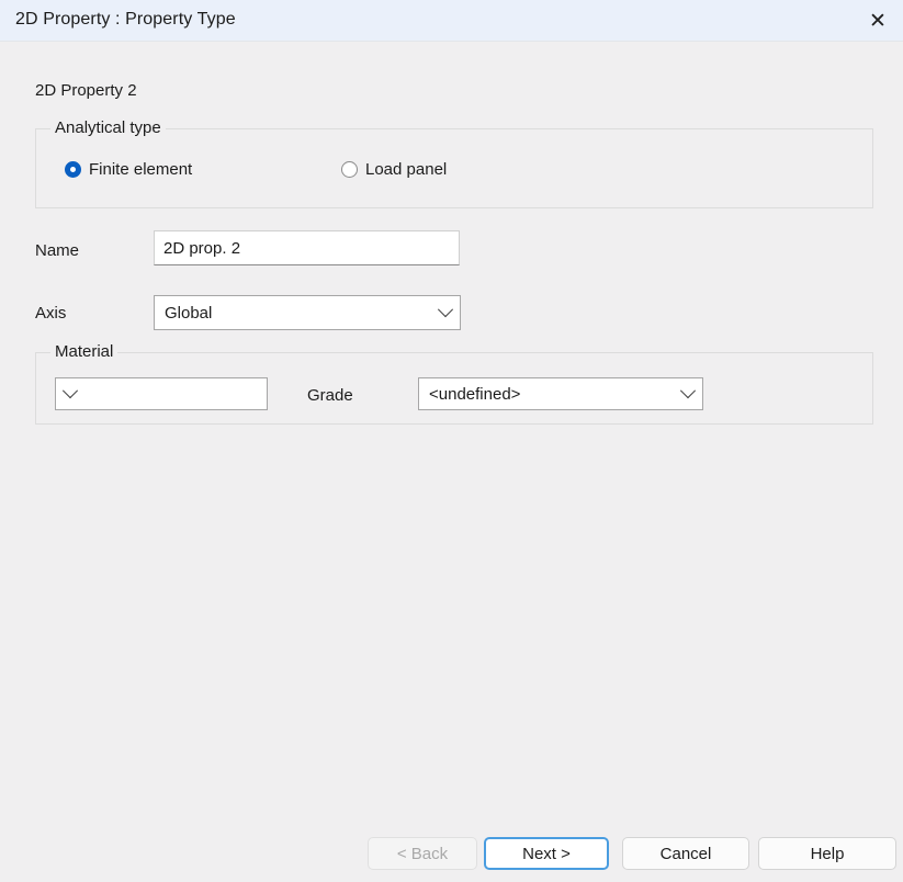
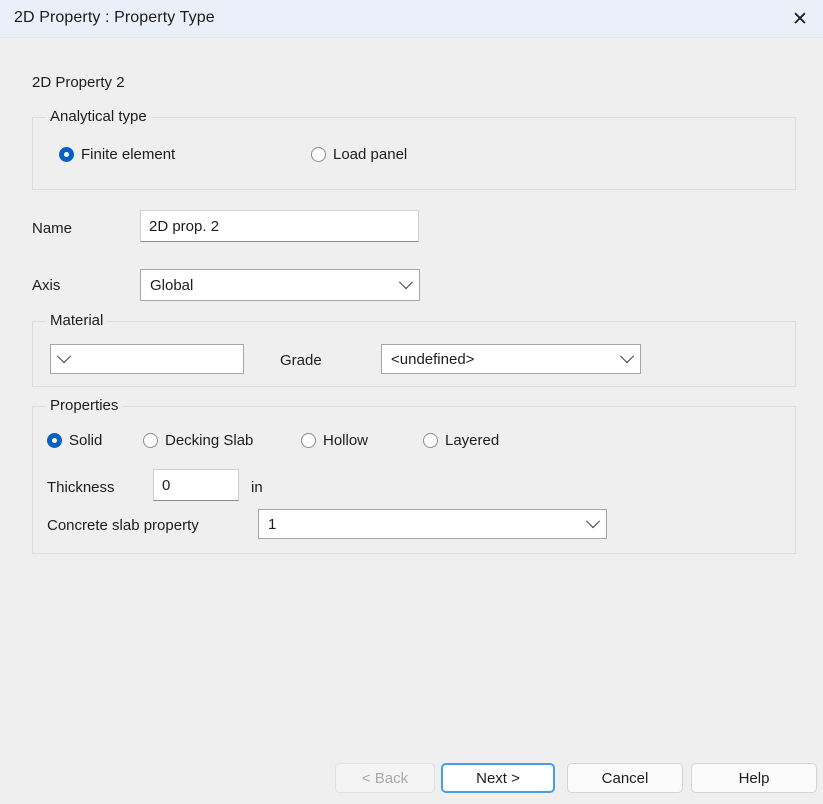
  2D Property : Property Type
  ✕
  2D Property 2
  Analytical type
  Finite element
  Load panel
  Name
  2D prop. 2
  Axis
  Global
  Material
  Grade
  <undefined>
+ Properties
+ Solid
+ Decking Slab
+ Hollow
+ Layered
+ Thickness
+ 0
+ in
+ Concrete slab property
+ 1
  < Back
  Next >
  Cancel
  Help
